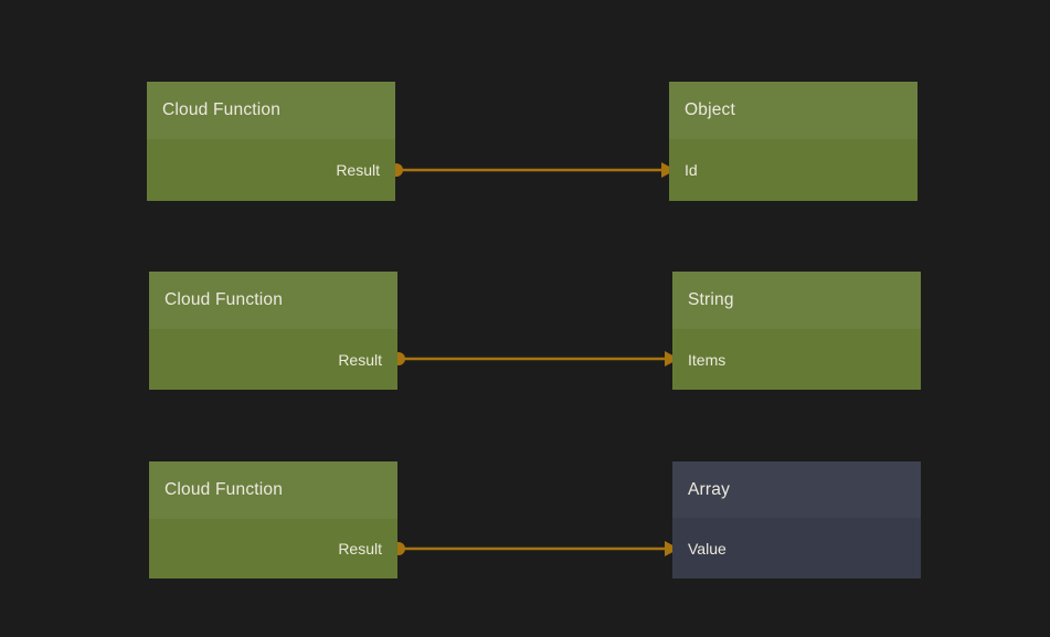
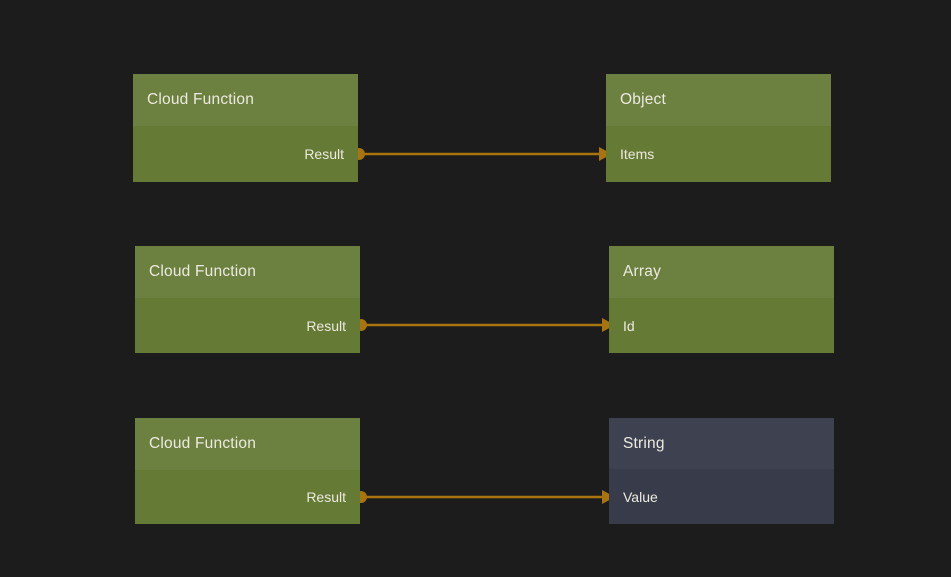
  Cloud Function
  Result
  Object
- Id
+ Items
  Cloud Function
  Result
- String
+ Array
- Items
+ Id
  Cloud Function
  Result
- Array
+ String
  Value
